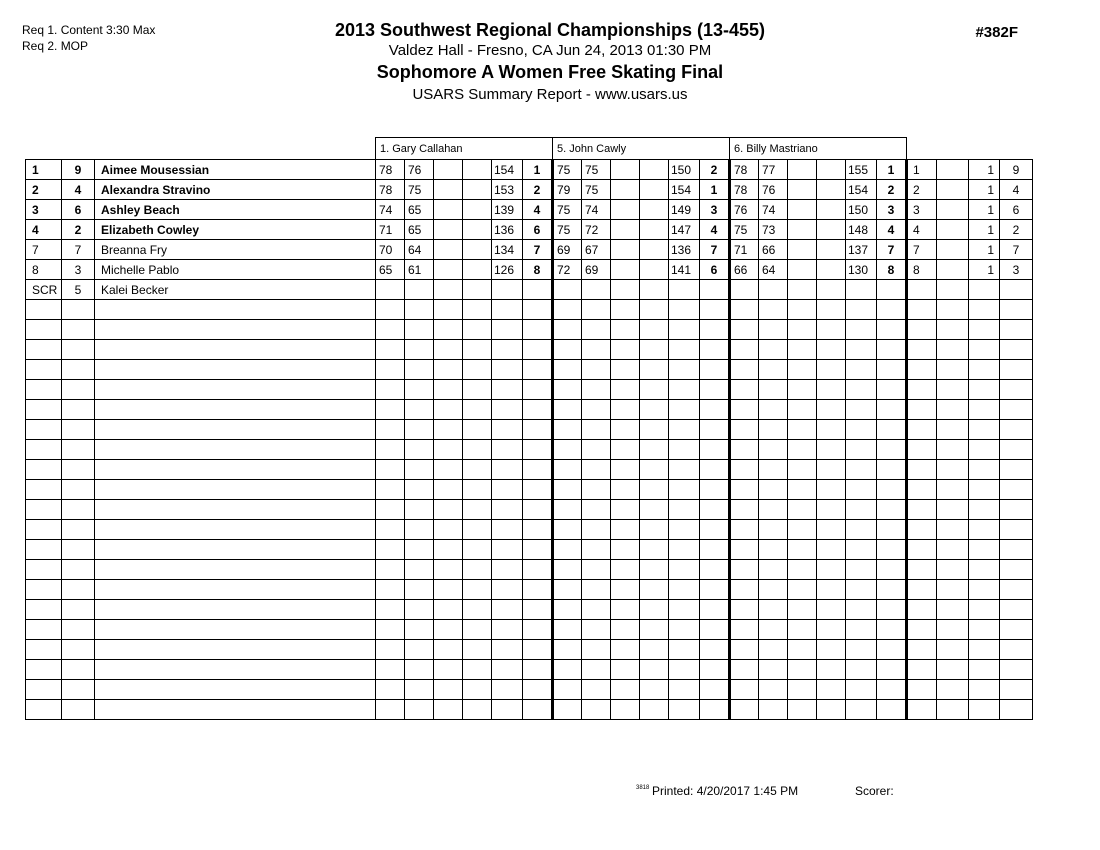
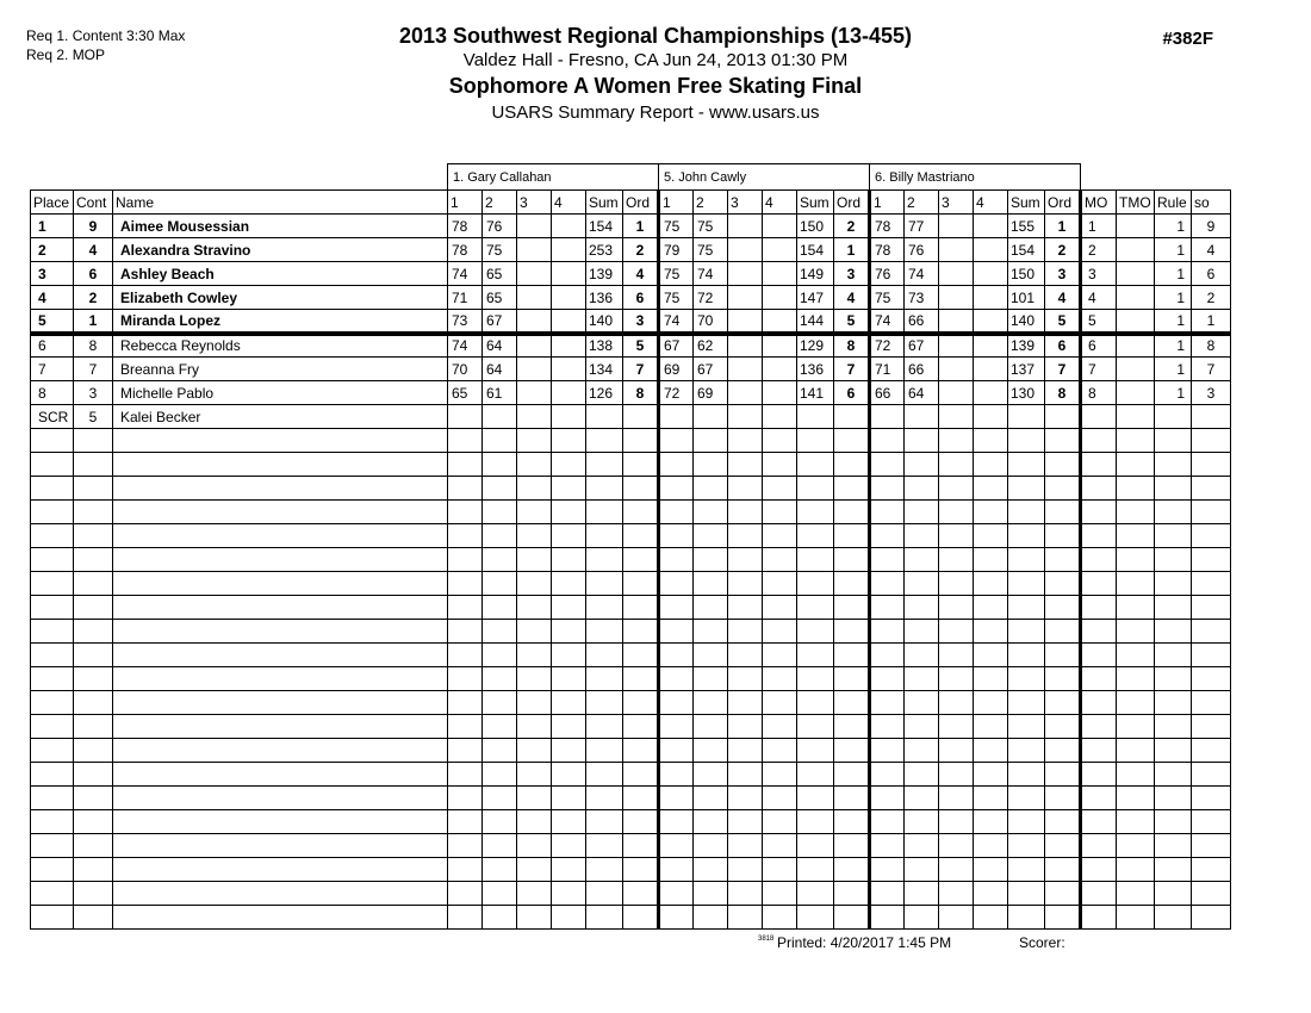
  Req 1. Content 3:30 Max
  Req 2. MOP
  #382F
  2013 Southwest Regional Championships (13-455)
  Valdez Hall - Fresno, CA Jun 24, 2013 01:30 PM
  Sophomore A Women Free Skating Final
  USARS Summary Report - www.usars.us
  	1. Gary Callahan	5. John Cawly	6. Billy Mastriano
+ Place	Cont	Name	1	2	3	4	Sum	Ord	1	2	3	4	Sum	Ord	1	2	3	4	Sum	Ord	MO	TMO	Rule	so
  1	9	Aimee Mousessian	78	76			154	1	75	75			150	2	78	77			155	1	1		1	9
- 2	4	Alexandra Stravino	78	75			153	2	79	75			154	1	78	76			154	2	2		1	4
+ 2	4	Alexandra Stravino	78	75			253	2	79	75			154	1	78	76			154	2	2		1	4
  3	6	Ashley Beach	74	65			139	4	75	74			149	3	76	74			150	3	3		1	6
- 4	2	Elizabeth Cowley	71	65			136	6	75	72			147	4	75	73			148	4	4		1	2
+ 4	2	Elizabeth Cowley	71	65			136	6	75	72			147	4	75	73			101	4	4		1	2
+ 5	1	Miranda Lopez	73	67			140	3	74	70			144	5	74	66			140	5	5		1	1
+ 6	8	Rebecca Reynolds	74	64			138	5	67	62			129	8	72	67			139	6	6		1	8
  7	7	Breanna Fry	70	64			134	7	69	67			136	7	71	66			137	7	7		1	7
  8	3	Michelle Pablo	65	61			126	8	72	69			141	6	66	64			130	8	8		1	3
  SCR	5	Kalei Becker
  Printed: 4/20/2017 1:45 PM
  Scorer:
